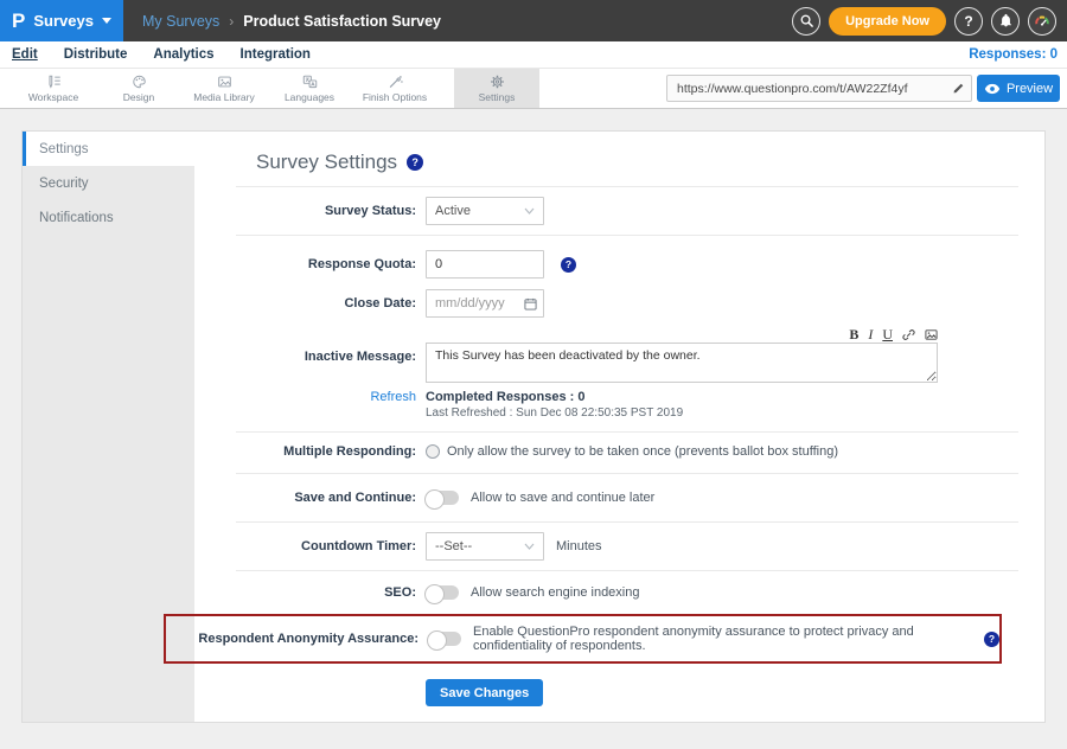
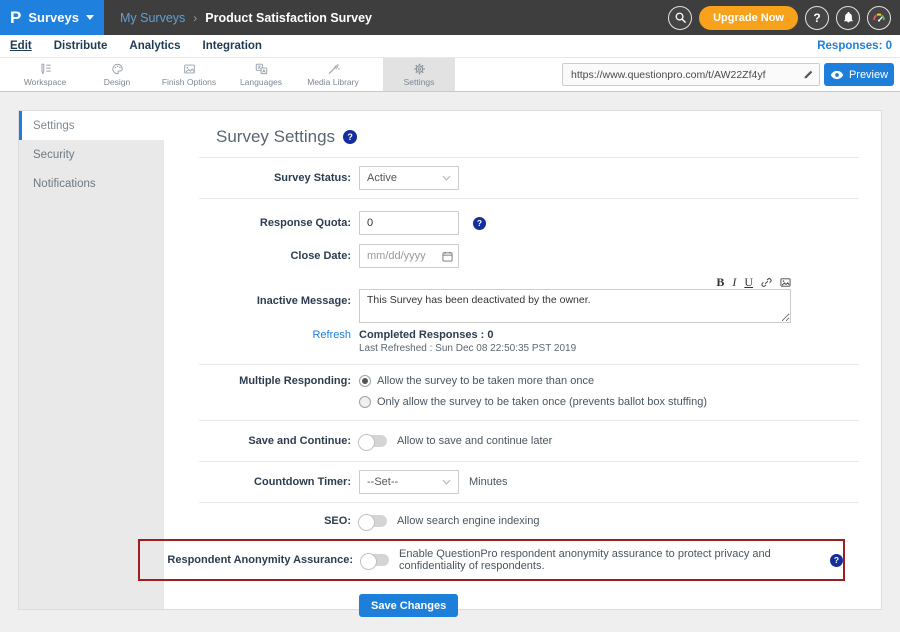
  P
  Surveys
  My Surveys
  ›
  Product Satisfaction Survey
  Upgrade Now
  ?
  Edit
  Distribute
  Analytics
  Integration
  Responses: 0
  Workspace
  Design
- Media Library
+ Finish Options
  Languages
- Finish Options
+ Media Library
  Settings
  https://www.questionpro.com/t/AW22Zf4yf
  Preview
  Settings
  Security
  Notifications
  Survey Settings
  ?
  Survey Status:
  Active
  Response Quota:
  0
  ?
  Close Date:
  mm/dd/yyyy
  B
  I
  U
  Inactive Message:
  This Survey has been deactivated by the owner.
  Refresh
  Completed Responses : 0
  Last Refreshed : Sun Dec 08 22:50:35 PST 2019
  Multiple Responding:
+ Allow the survey to be taken more than once
  Only allow the survey to be taken once (prevents ballot box stuffing)
  Save and Continue:
  Allow to save and continue later
  Countdown Timer:
  --Set--
  Minutes
  SEO:
  Allow search engine indexing
  Respondent Anonymity Assurance:
  Enable QuestionPro respondent anonymity assurance to protect privacy and confidentiality of respondents.
  ?
  Save Changes
